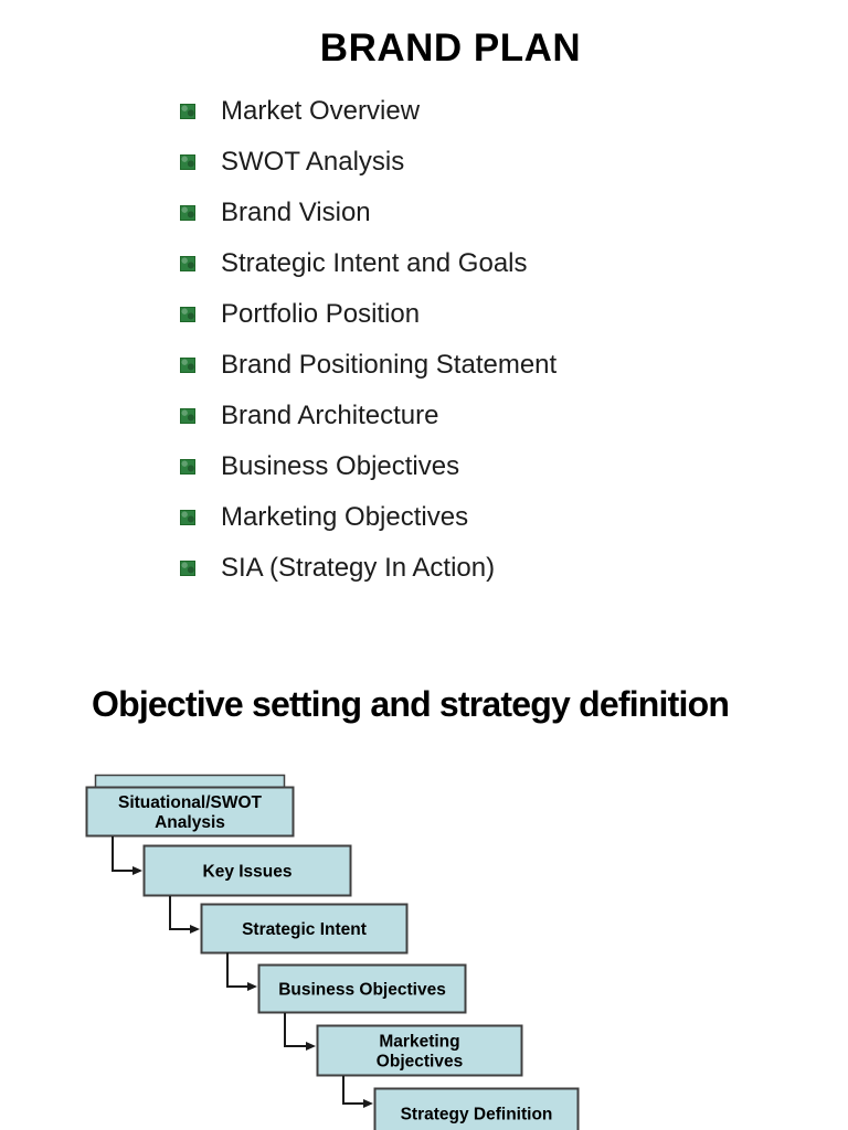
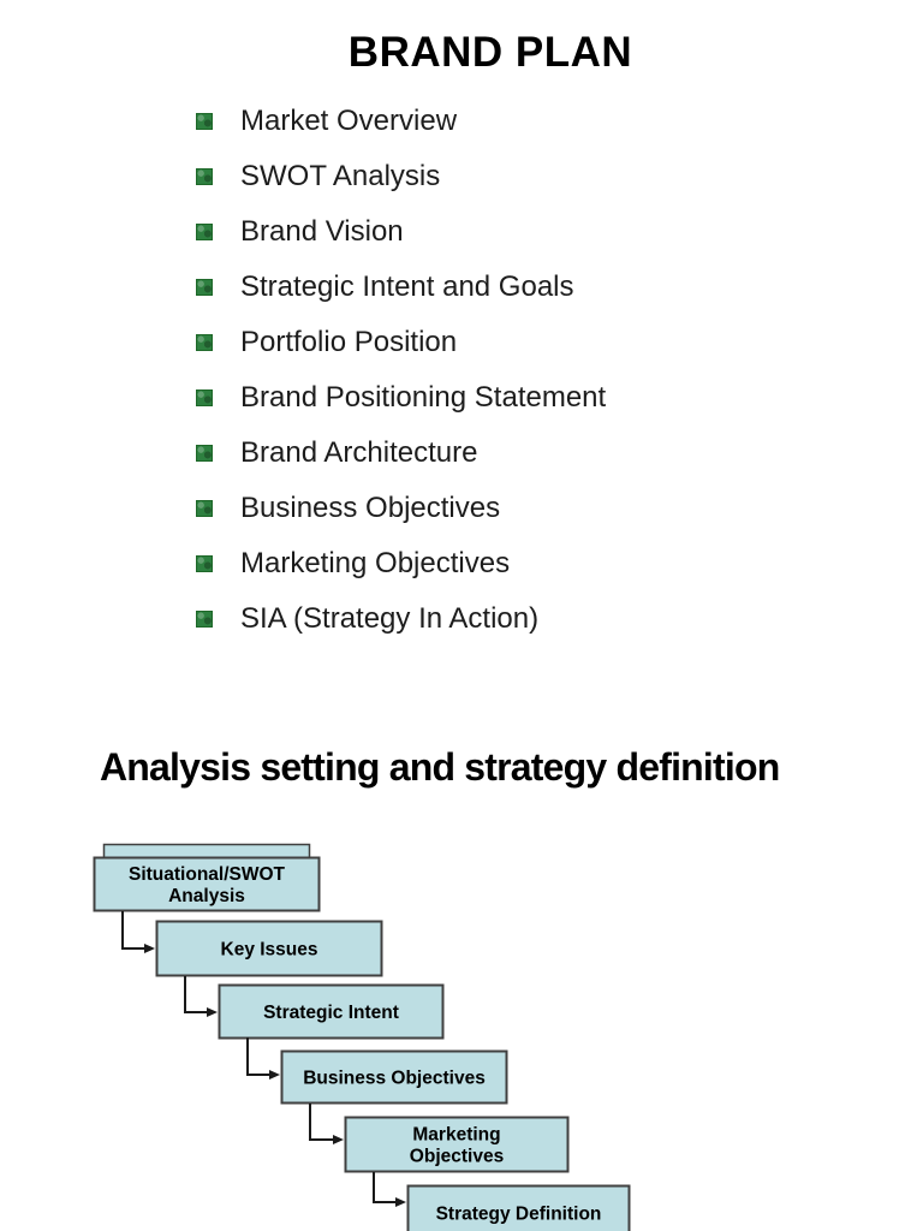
  BRAND PLAN
  Market Overview
  SWOT Analysis
  Brand Vision
  Strategic Intent and Goals
  Portfolio Position
  Brand Positioning Statement
  Brand Architecture
  Business Objectives
  Marketing Objectives
  SIA (Strategy In Action)
- Objective setting and strategy definition
+ Analysis setting and strategy definition
  Situational/SWOT Analysis
  Key Issues
  Strategic Intent
  Business Objectives
  Marketing Objectives
  Strategy Definition
